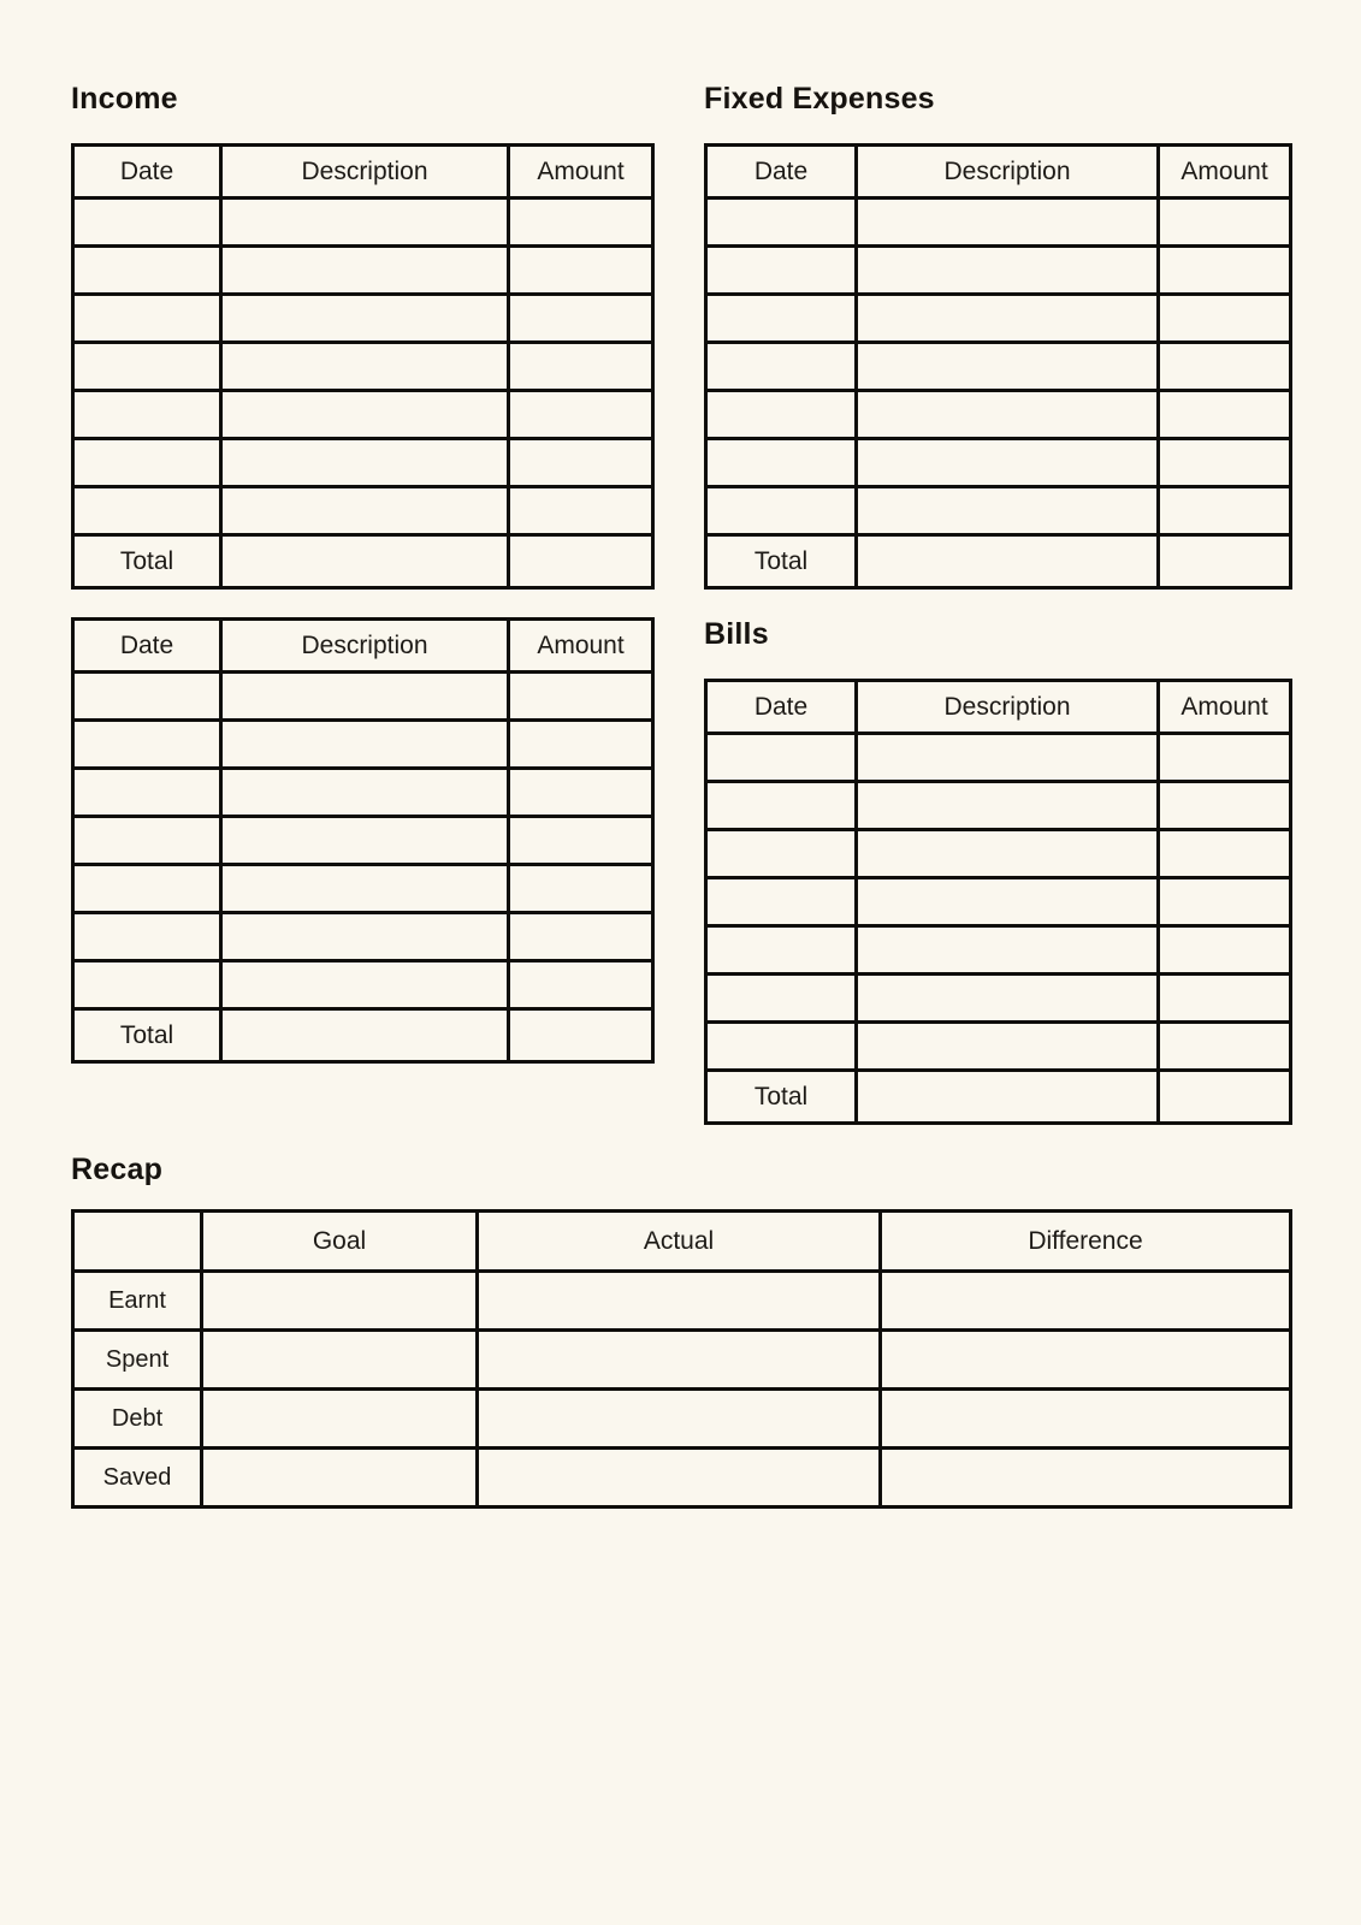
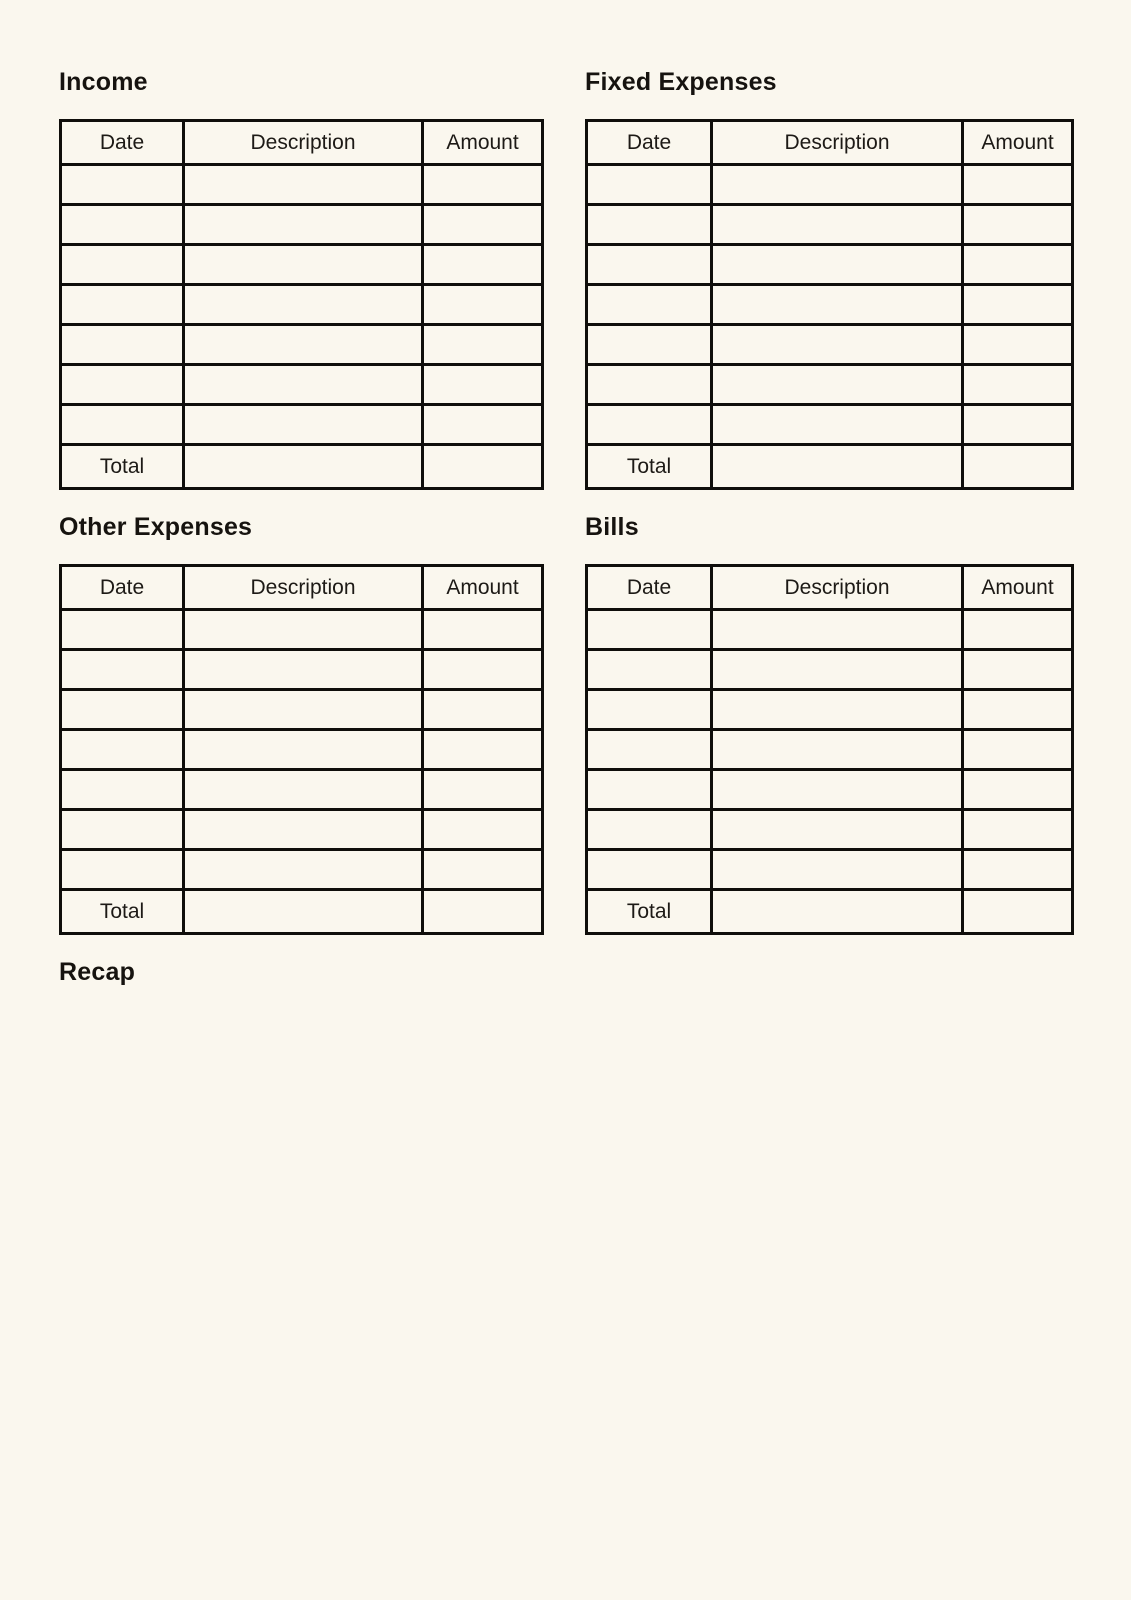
  Income
  Date	Description	Amount
  Total
  Fixed Expenses
  Date	Description	Amount
  Total
+ Other Expenses
  Date	Description	Amount
  Total
  Bills
  Date	Description	Amount
  Total
  Recap
- 	Goal	Actual	Difference
- Earnt
- Spent
- Debt
- Saved
